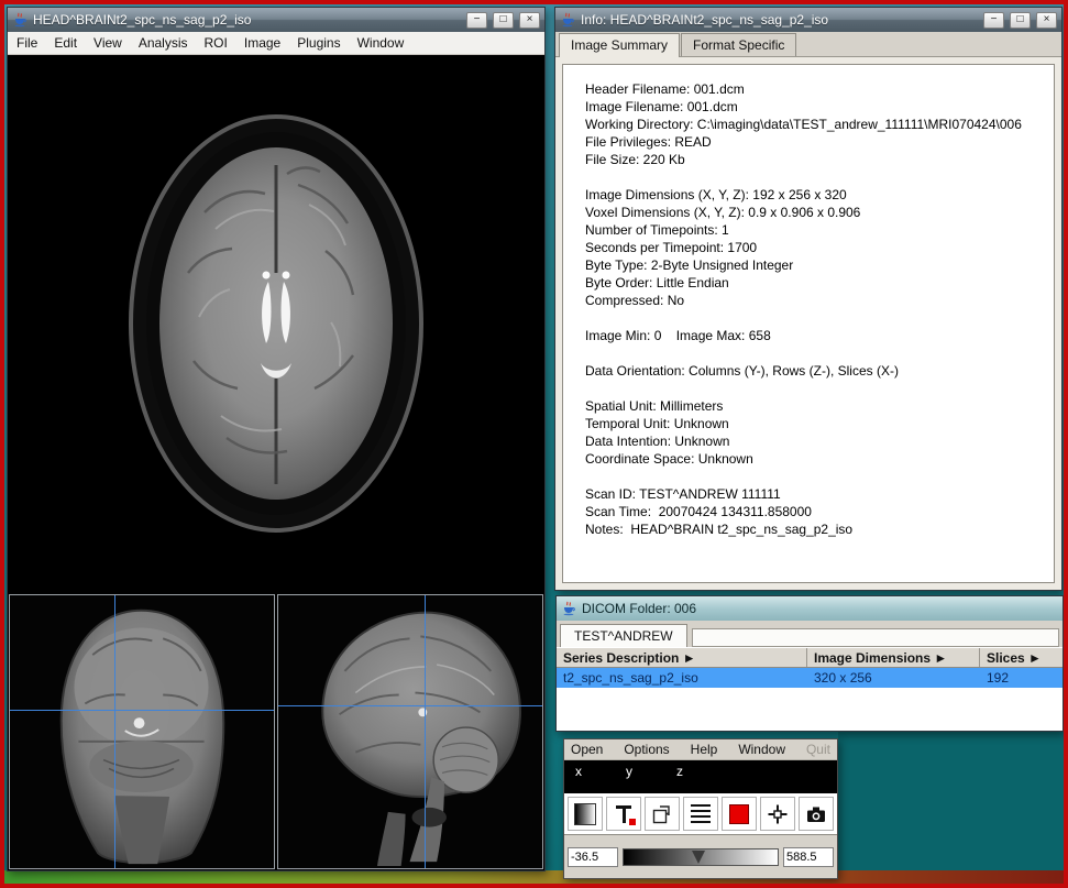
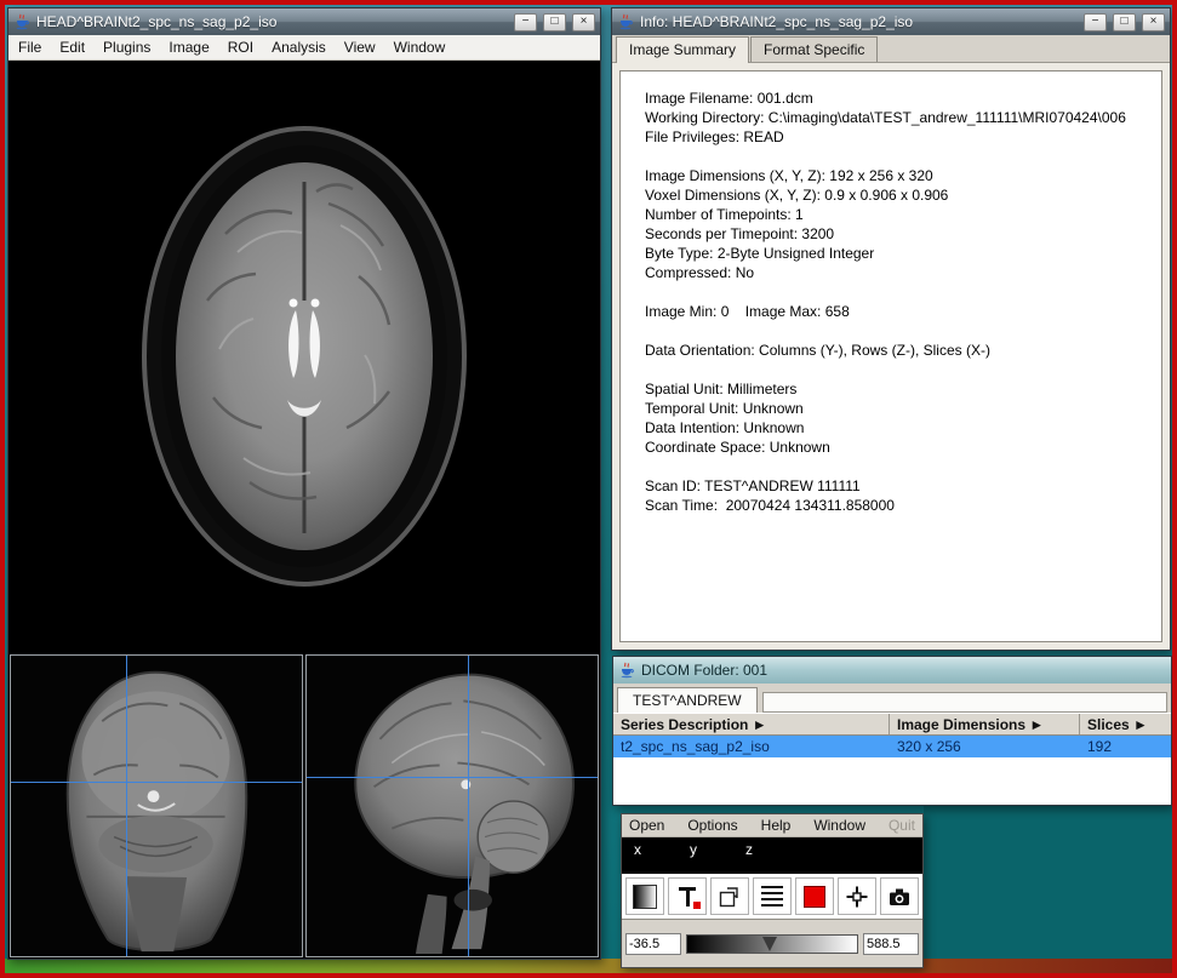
  HEAD^BRAINt2_spc_ns_sag_p2_iso
  −
  □
  ×
  File
  Edit
- View
+ Plugins
- Analysis
+ Image
  ROI
- Image
+ Analysis
- Plugins
+ View
  Window
  Info: HEAD^BRAINt2_spc_ns_sag_p2_iso
  −
  □
  ×
  Image Summary
  Format Specific
- Header Filename: 001.dcm
  Image Filename: 001.dcm
  Working Directory: C:\imaging\data\TEST_andrew_111111\MRI070424\006
  File Privileges: READ
- File Size: 220 Kb
  Image Dimensions (X, Y, Z): 192 x 256 x 320
  Voxel Dimensions (X, Y, Z): 0.9 x 0.906 x 0.906
  Number of Timepoints: 1
- Seconds per Timepoint: 1700
+ Seconds per Timepoint: 3200
  Byte Type: 2-Byte Unsigned Integer
- Byte Order: Little Endian
  Compressed: No
  Image Min: 0 Image Max: 658
  Data Orientation: Columns (Y-), Rows (Z-), Slices (X-)
  Spatial Unit: Millimeters
  Temporal Unit: Unknown
  Data Intention: Unknown
  Coordinate Space: Unknown
  Scan ID: TEST^ANDREW 111111
  Scan Time: 20070424 134311.858000
- Notes: HEAD^BRAIN t2_spc_ns_sag_p2_iso
- DICOM Folder: 006
+ DICOM Folder: 001
  TEST^ANDREW
  Series Description ►
  Image Dimensions ►
  Slices ►
  t2_spc_ns_sag_p2_iso
  320 x 256
  192
  Open
  Options
  Help
  Window
  Quit
  x
  y
  z
  -36.5
  588.5
